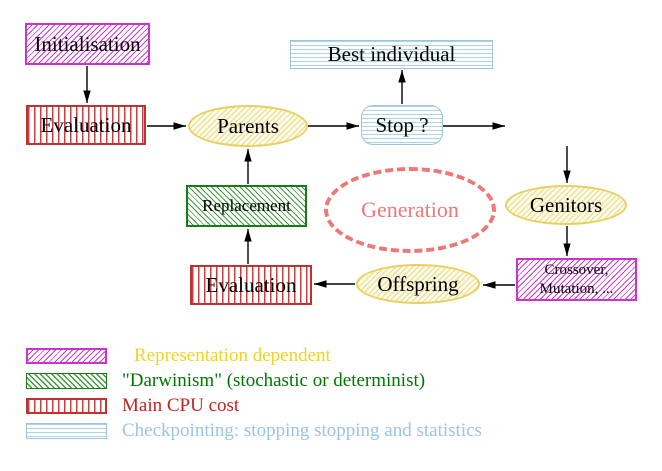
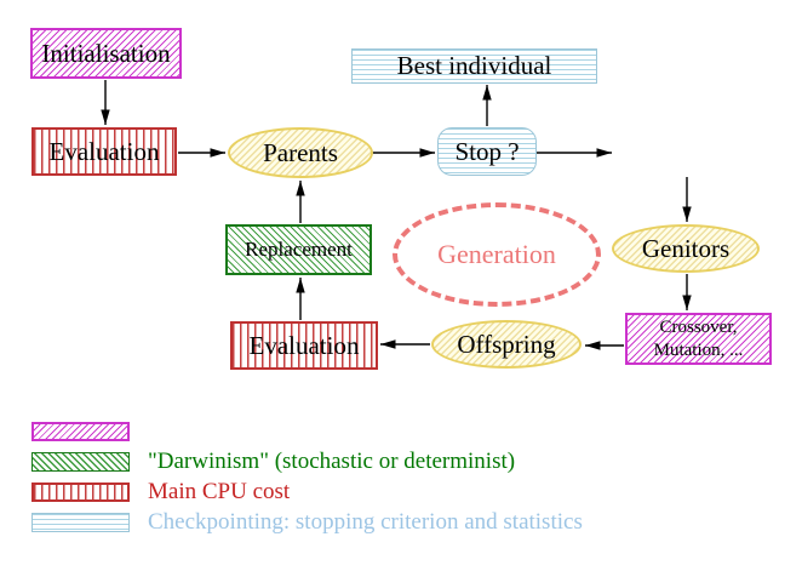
  Initialisation
  Evaluation
  Parents
  Best individual
  Stop ?
  Genitors
  Crossover,
  Mutation, ...
  Offspring
  Evaluation
  Replacement
  Generation
- Representation dependent
  "Darwinism" (stochastic or determinist)
  Main CPU cost
- Checkpointing: stopping stopping and statistics
+ Checkpointing: stopping criterion and statistics
